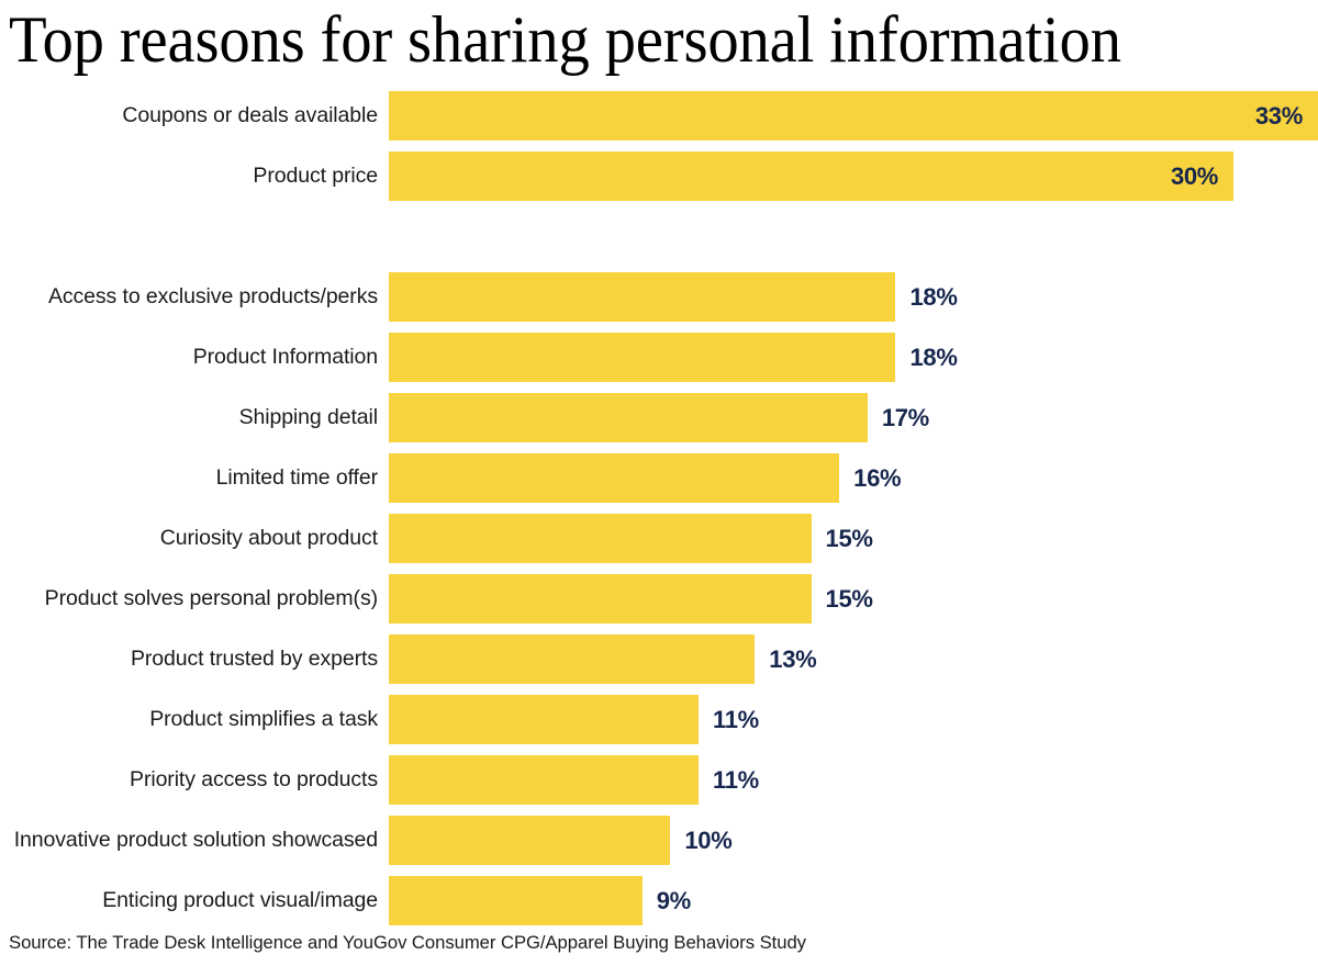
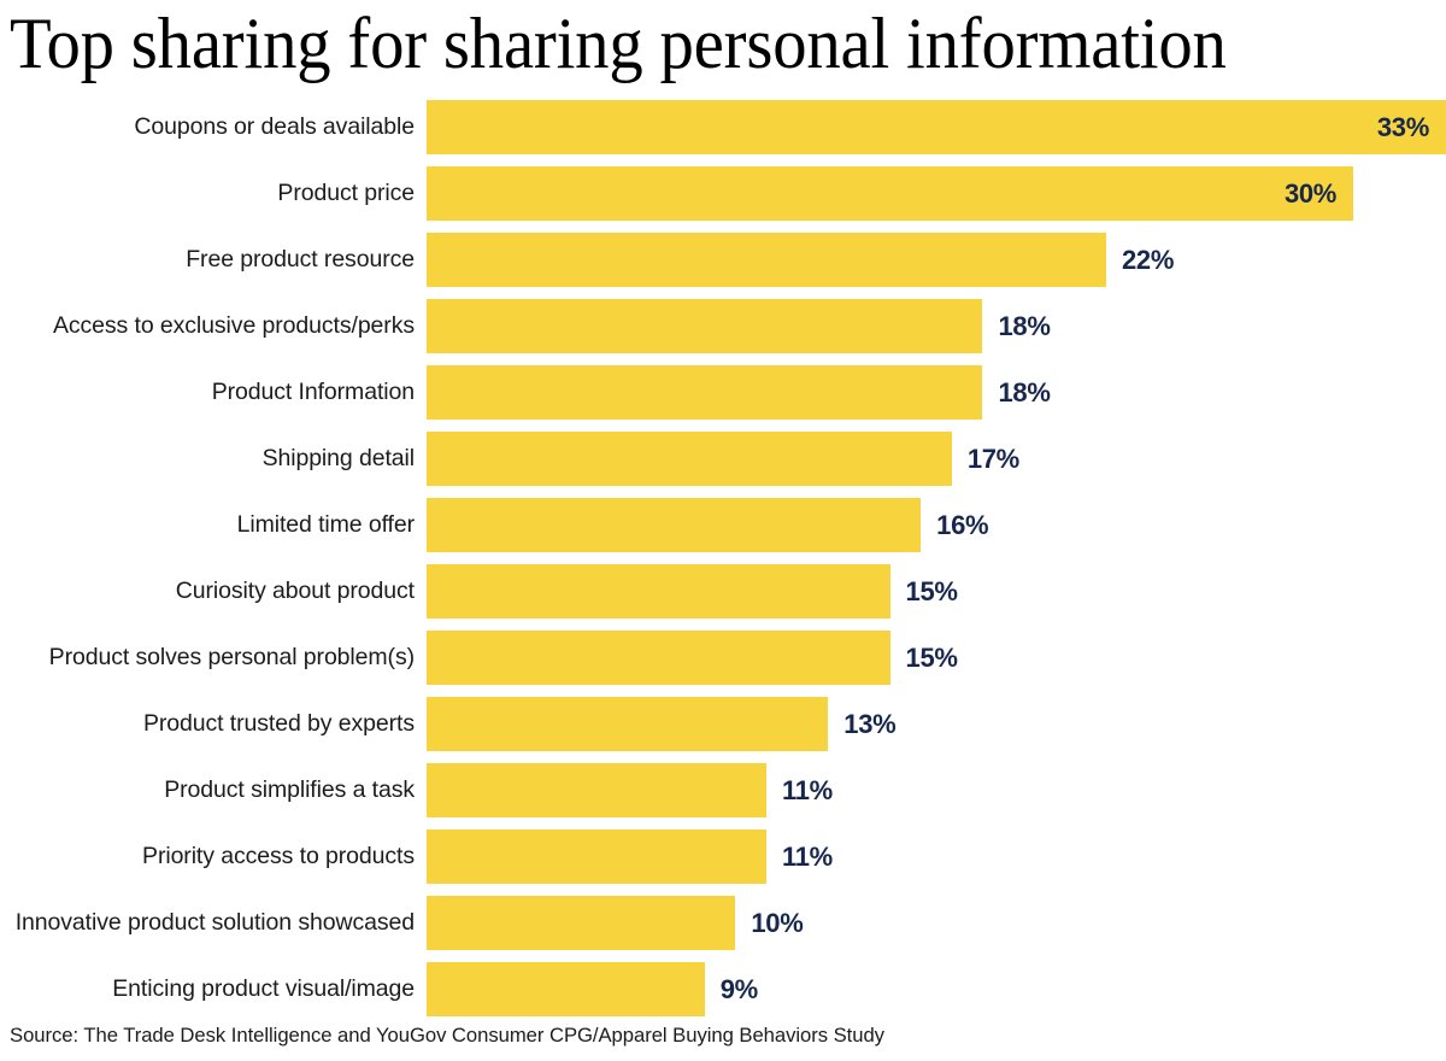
- Top reasons for sharing personal information
+ Top sharing for sharing personal information
  Coupons or deals available
  33%
  Product price
  30%
+ Free product resource
+ 22%
  Access to exclusive products/perks
  18%
  Product Information
  18%
  Shipping detail
  17%
  Limited time offer
  16%
  Curiosity about product
  15%
  Product solves personal problem(s)
  15%
  Product trusted by experts
  13%
  Product simplifies a task
  11%
  Priority access to products
  11%
  Innovative product solution showcased
  10%
  Enticing product visual/image
  9%
  Source: The Trade Desk Intelligence and YouGov Consumer CPG/Apparel Buying Behaviors Study
